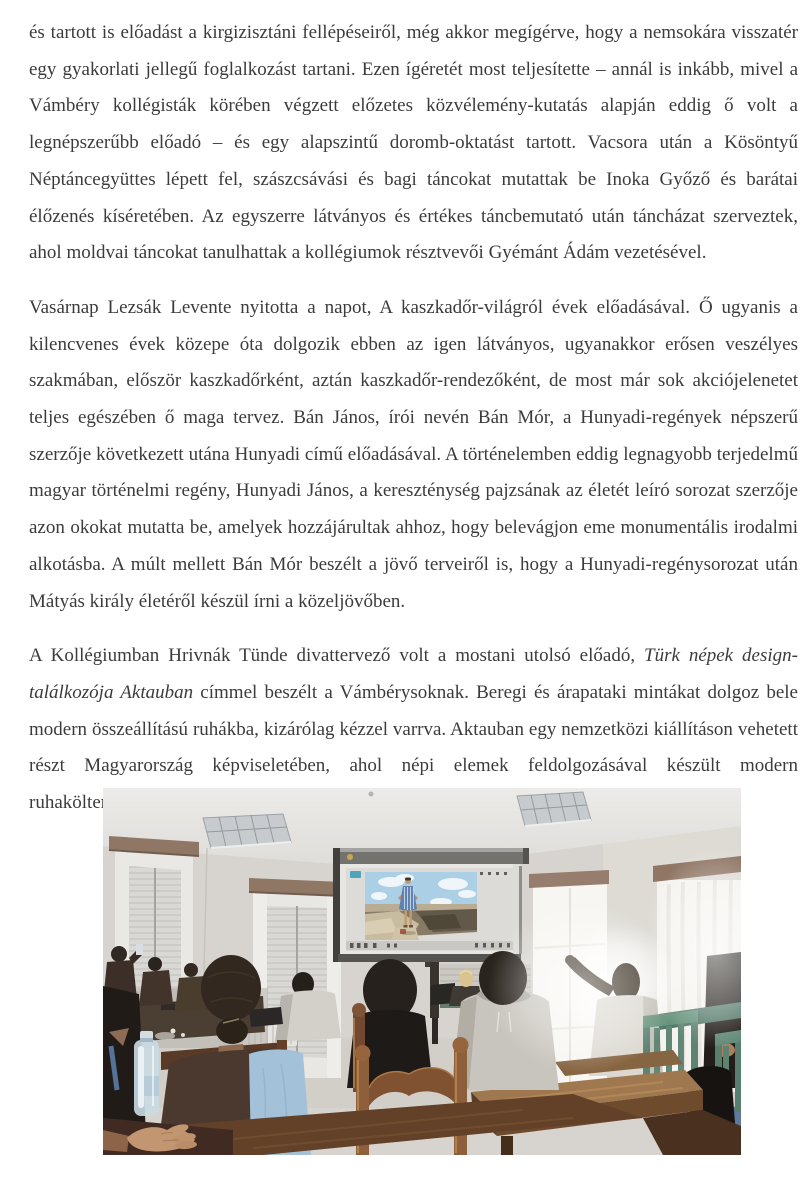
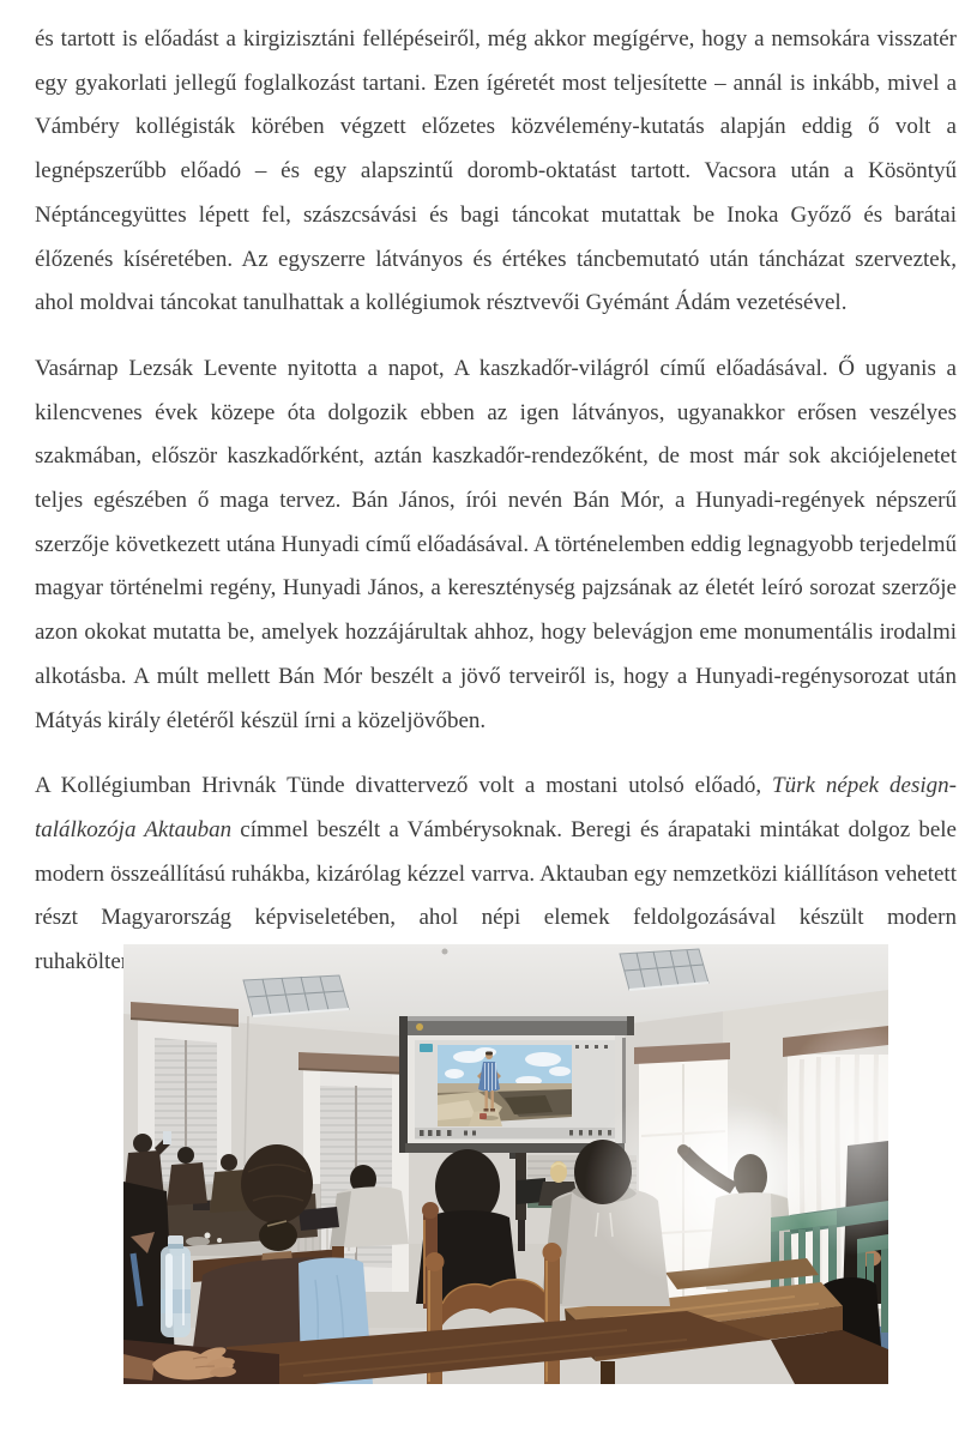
  és tartott is előadást a kirgizisztáni fellépéseiről, még akkor megígérve, hogy a nemsokára visszatér egy gyakorlati jellegű foglalkozást tartani. Ezen ígéretét most teljesítette – annál is inkább, mivel a Vámbéry kollégisták körében végzett előzetes közvélemény-kutatás alapján eddig ő volt a legnépszerűbb előadó – és egy alapszintű doromb-oktatást tartott. Vacsora után a Kösöntyű Néptáncegyüttes lépett fel, szászcsávási és bagi táncokat mutattak be Inoka Győző és barátai élőzenés kíséretében. Az egyszerre látványos és értékes táncbemutató után táncházat szerveztek, ahol moldvai táncokat tanulhattak a kollégiumok résztvevői Gyémánt Ádám vezetésével.
- Vasárnap Lezsák Levente nyitotta a napot, A kaszkadőr-világról évek előadásával. Ő ugyanis a kilencvenes évek közepe óta dolgozik ebben az igen látványos, ugyanakkor erősen veszélyes szakmában, először kaszkadőrként, aztán kaszkadőr-rendezőként, de most már sok akciójelenetet teljes egészében ő maga tervez. Bán János, írói nevén Bán Mór, a Hunyadi-regények népszerű szerzője következett utána Hunyadi című előadásával. A történelemben eddig legnagyobb terjedelmű magyar történelmi regény, Hunyadi János, a kereszténység pajzsának az életét leíró sorozat szerzője azon okokat mutatta be, amelyek hozzájárultak ahhoz, hogy belevágjon eme monumentális irodalmi alkotásba. A múlt mellett Bán Mór beszélt a jövő terveiről is, hogy a Hunyadi-regénysorozat után Mátyás király életéről készül írni a közeljövőben.
+ Vasárnap Lezsák Levente nyitotta a napot, A kaszkadőr-világról című előadásával. Ő ugyanis a kilencvenes évek közepe óta dolgozik ebben az igen látványos, ugyanakkor erősen veszélyes szakmában, először kaszkadőrként, aztán kaszkadőr-rendezőként, de most már sok akciójelenetet teljes egészében ő maga tervez. Bán János, írói nevén Bán Mór, a Hunyadi-regények népszerű szerzője következett utána Hunyadi című előadásával. A történelemben eddig legnagyobb terjedelmű magyar történelmi regény, Hunyadi János, a kereszténység pajzsának az életét leíró sorozat szerzője azon okokat mutatta be, amelyek hozzájárultak ahhoz, hogy belevágjon eme monumentális irodalmi alkotásba. A múlt mellett Bán Mór beszélt a jövő terveiről is, hogy a Hunyadi-regénysorozat után Mátyás király életéről készül írni a közeljövőben.
  A Kollégiumban Hrivnák Tünde divattervező volt a mostani utolsó előadó, Türk népek design-találkozója Aktauban címmel beszélt a Vámbérysoknak. Beregi és árapataki mintákat dolgoz bele modern összeállítású ruhákba, kizárólag kézzel varrva. Aktauban egy nemzetközi kiállításon vehetett részt Magyarország képviseletében, ahol népi elemek feldolgozásával készült modern ruhakölte
